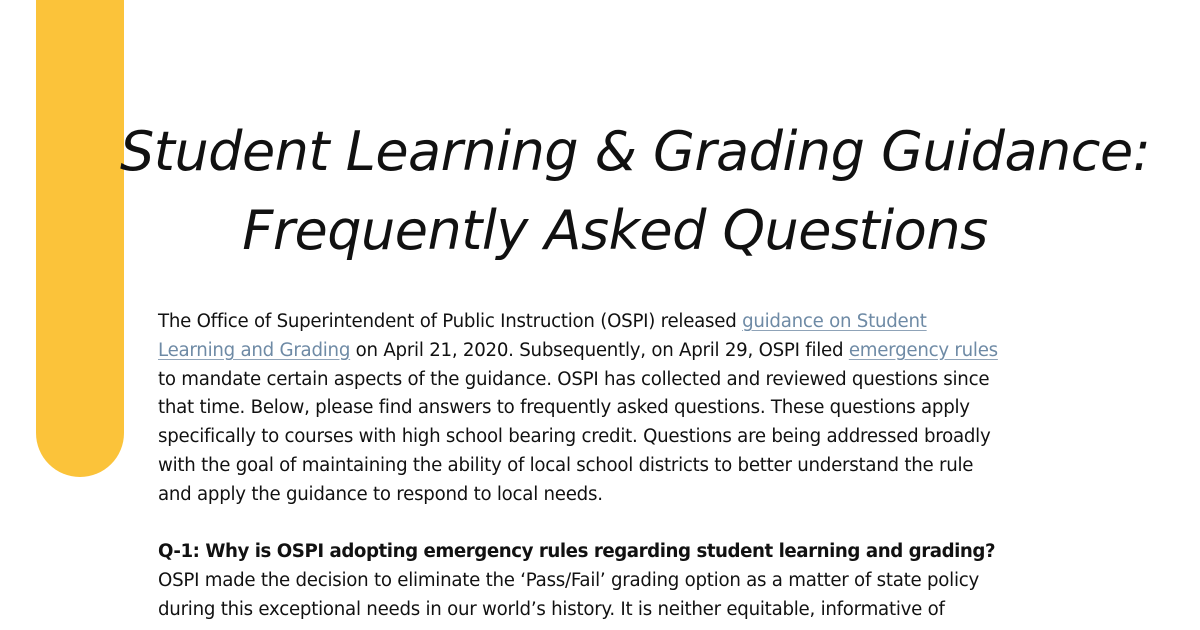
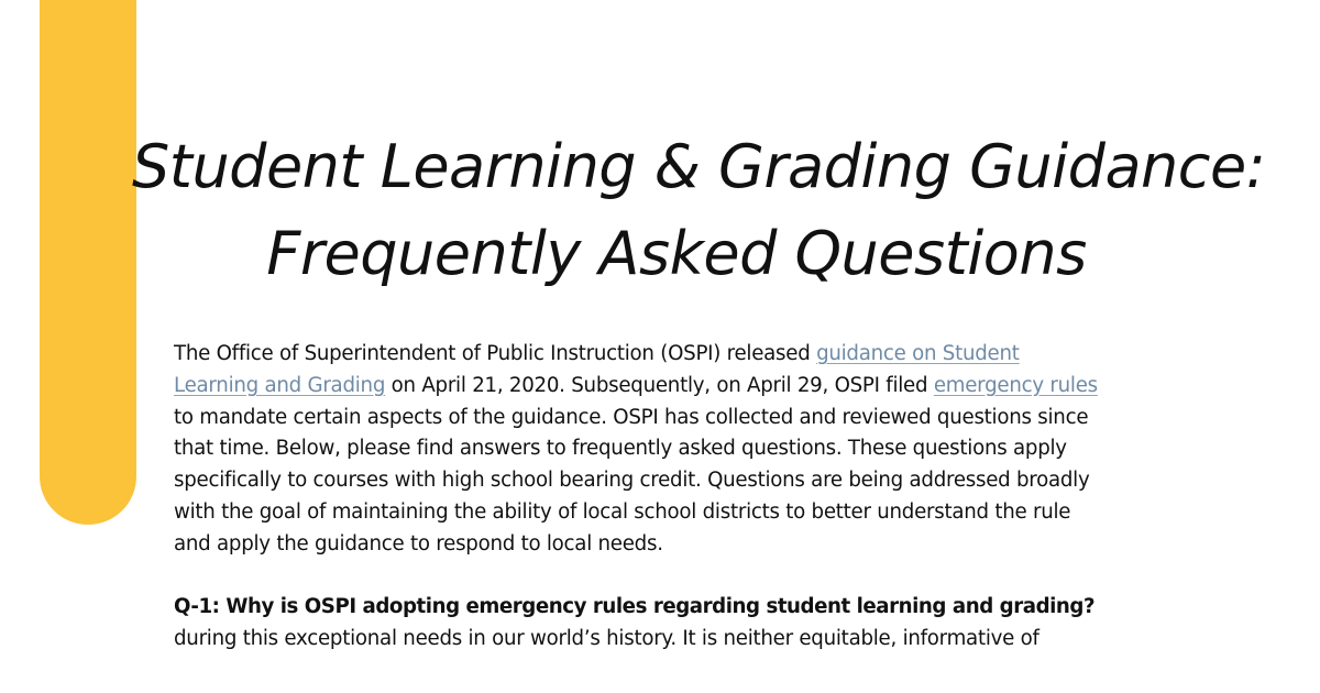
  Student Learning & Grading Guidance:
  Frequently Asked Questions
  The Office of Superintendent of Public Instruction (OSPI) released guidance on Student
  Learning and Grading on April 21, 2020. Subsequently, on April 29, OSPI filed emergency rules
  to mandate certain aspects of the guidance. OSPI has collected and reviewed questions since
  that time. Below, please find answers to frequently asked questions. These questions apply
  specifically to courses with high school bearing credit. Questions are being addressed broadly
  with the goal of maintaining the ability of local school districts to better understand the rule
  and apply the guidance to respond to local needs.
  Q-1: Why is OSPI adopting emergency rules regarding student learning and grading?
- OSPI made the decision to eliminate the ‘Pass/Fail’ grading option as a matter of state policy
  during this exceptional needs in our world’s history. It is neither equitable, informative of
